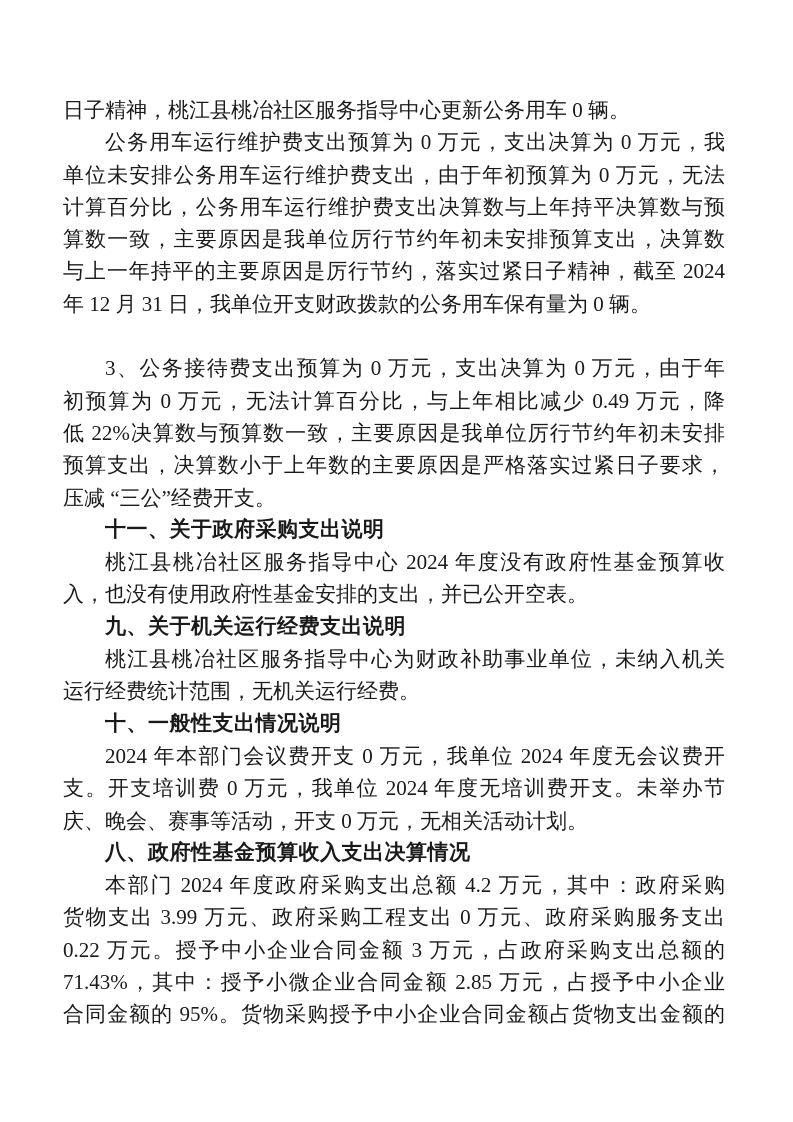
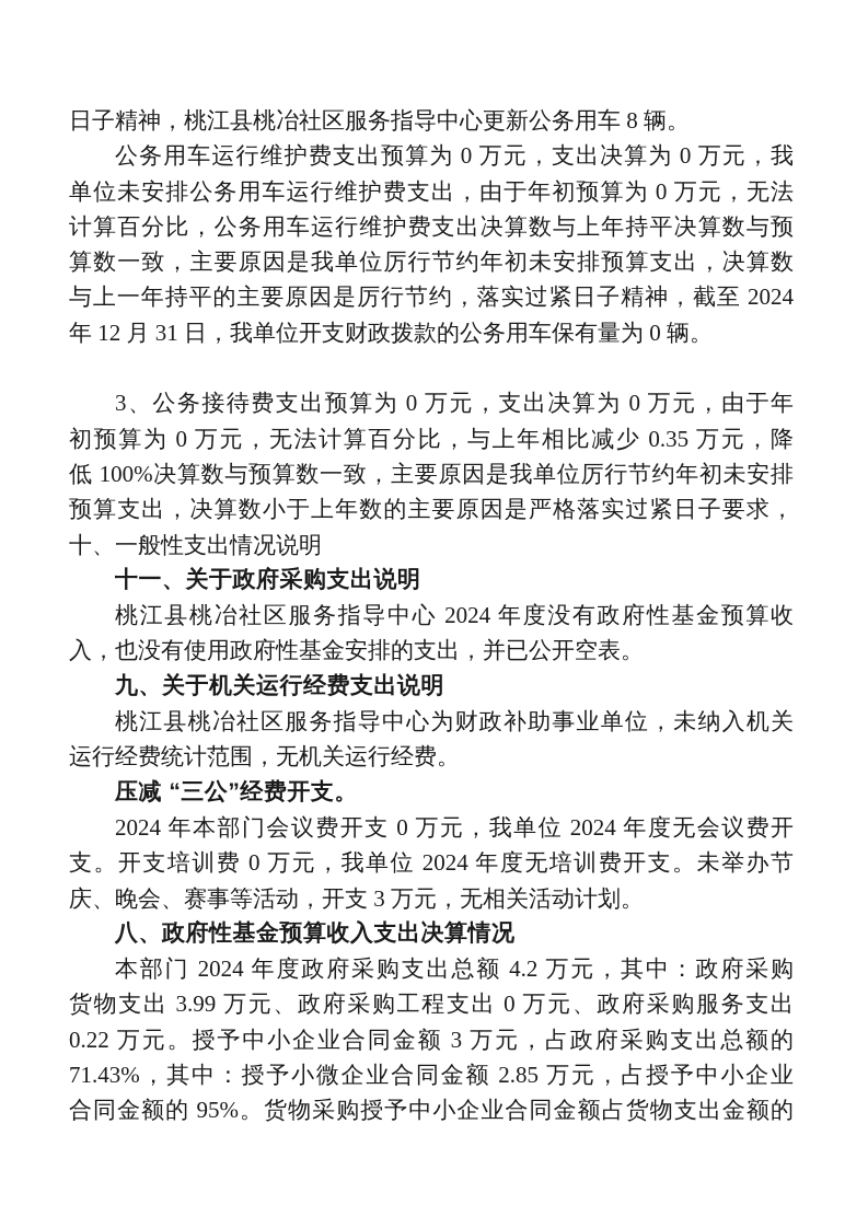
- 日子精神，桃江县桃冶社区服务指导中心更新公务用车 0 辆。
+ 日子精神，桃江县桃冶社区服务指导中心更新公务用车 8 辆。
  公务用车运行维护费支出预算为 0 万元，支出决算为 0 万元，我
  单位未安排公务用车运行维护费支出，由于年初预算为 0 万元，无法
  计算百分比，公务用车运行维护费支出决算数与上年持平决算数与预
  算数一致，主要原因是我单位厉行节约年初未安排预算支出，决算数
  与上一年持平的主要原因是厉行节约，落实过紧日子精神，截至 2024
  年 12 月 31 日，我单位开支财政拨款的公务用车保有量为 0 辆。
  3、公务接待费支出预算为 0 万元，支出决算为 0 万元，由于年
- 初预算为 0 万元，无法计算百分比，与上年相比减少 0.49 万元，降
+ 初预算为 0 万元，无法计算百分比，与上年相比减少 0.35 万元，降
- 低 22%决算数与预算数一致，主要原因是我单位厉行节约年初未安排
+ 低 100%决算数与预算数一致，主要原因是我单位厉行节约年初未安排
  预算支出，决算数小于上年数的主要原因是严格落实过紧日子要求，
- 压减 “三公”经费开支。
+ 十、一般性支出情况说明
  十一、关于政府采购支出说明
  桃江县桃冶社区服务指导中心 2024 年度没有政府性基金预算收
  入，也没有使用政府性基金安排的支出，并已公开空表。
  九、关于机关运行经费支出说明
  桃江县桃冶社区服务指导中心为财政补助事业单位，未纳入机关
  运行经费统计范围，无机关运行经费。
- 十、一般性支出情况说明
+ 压减 “三公”经费开支。
  2024 年本部门会议费开支 0 万元，我单位 2024 年度无会议费开
  支。开支培训费 0 万元，我单位 2024 年度无培训费开支。未举办节
- 庆、晚会、赛事等活动，开支 0 万元，无相关活动计划。
+ 庆、晚会、赛事等活动，开支 3 万元，无相关活动计划。
  八、政府性基金预算收入支出决算情况
  本部门 2024 年度政府采购支出总额 4.2 万元，其中：政府采购
  货物支出 3.99 万元、政府采购工程支出 0 万元、政府采购服务支出
  0.22 万元。授予中小企业合同金额 3 万元，占政府采购支出总额的
  71.43%，其中：授予小微企业合同金额 2.85 万元，占授予中小企业
  合同金额的 95%。货物采购授予中小企业合同金额占货物支出金额的
